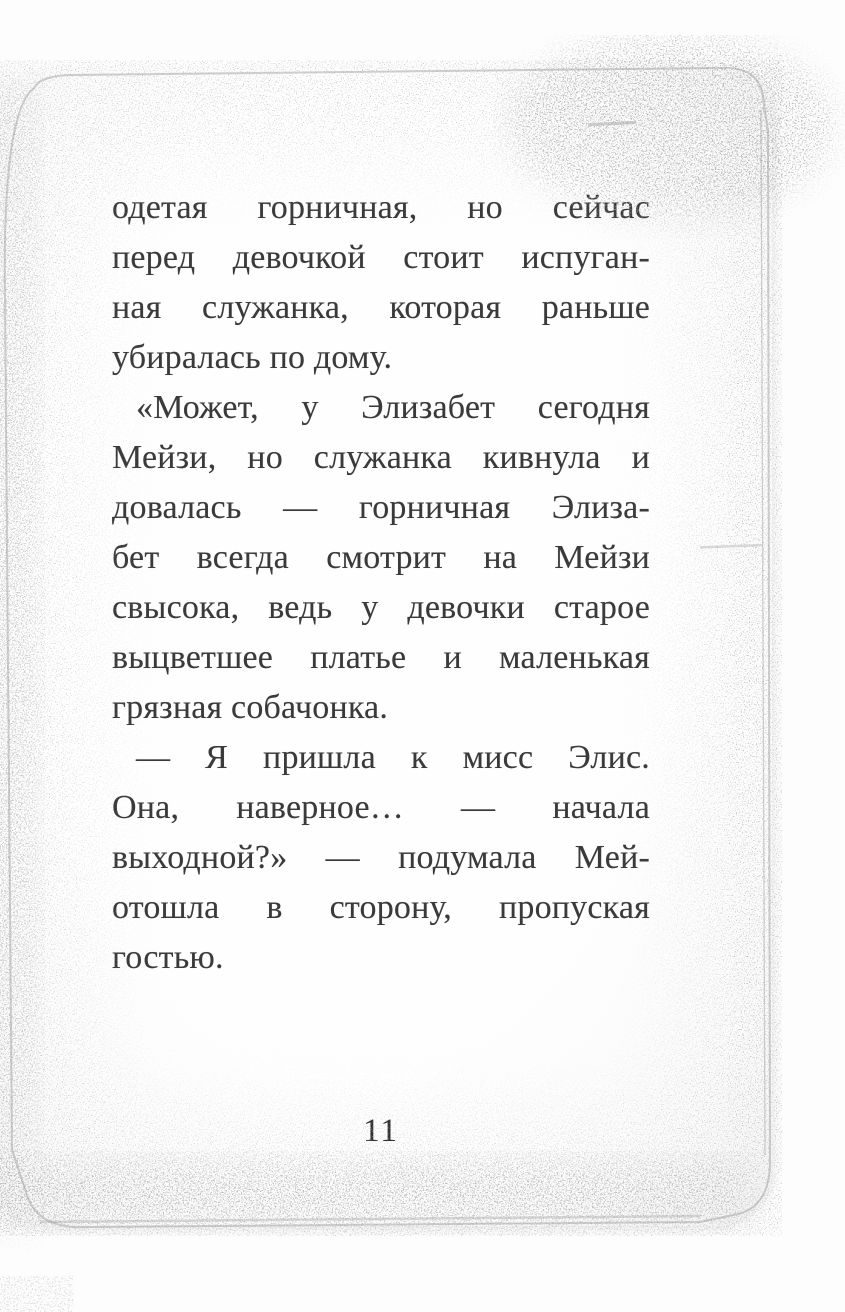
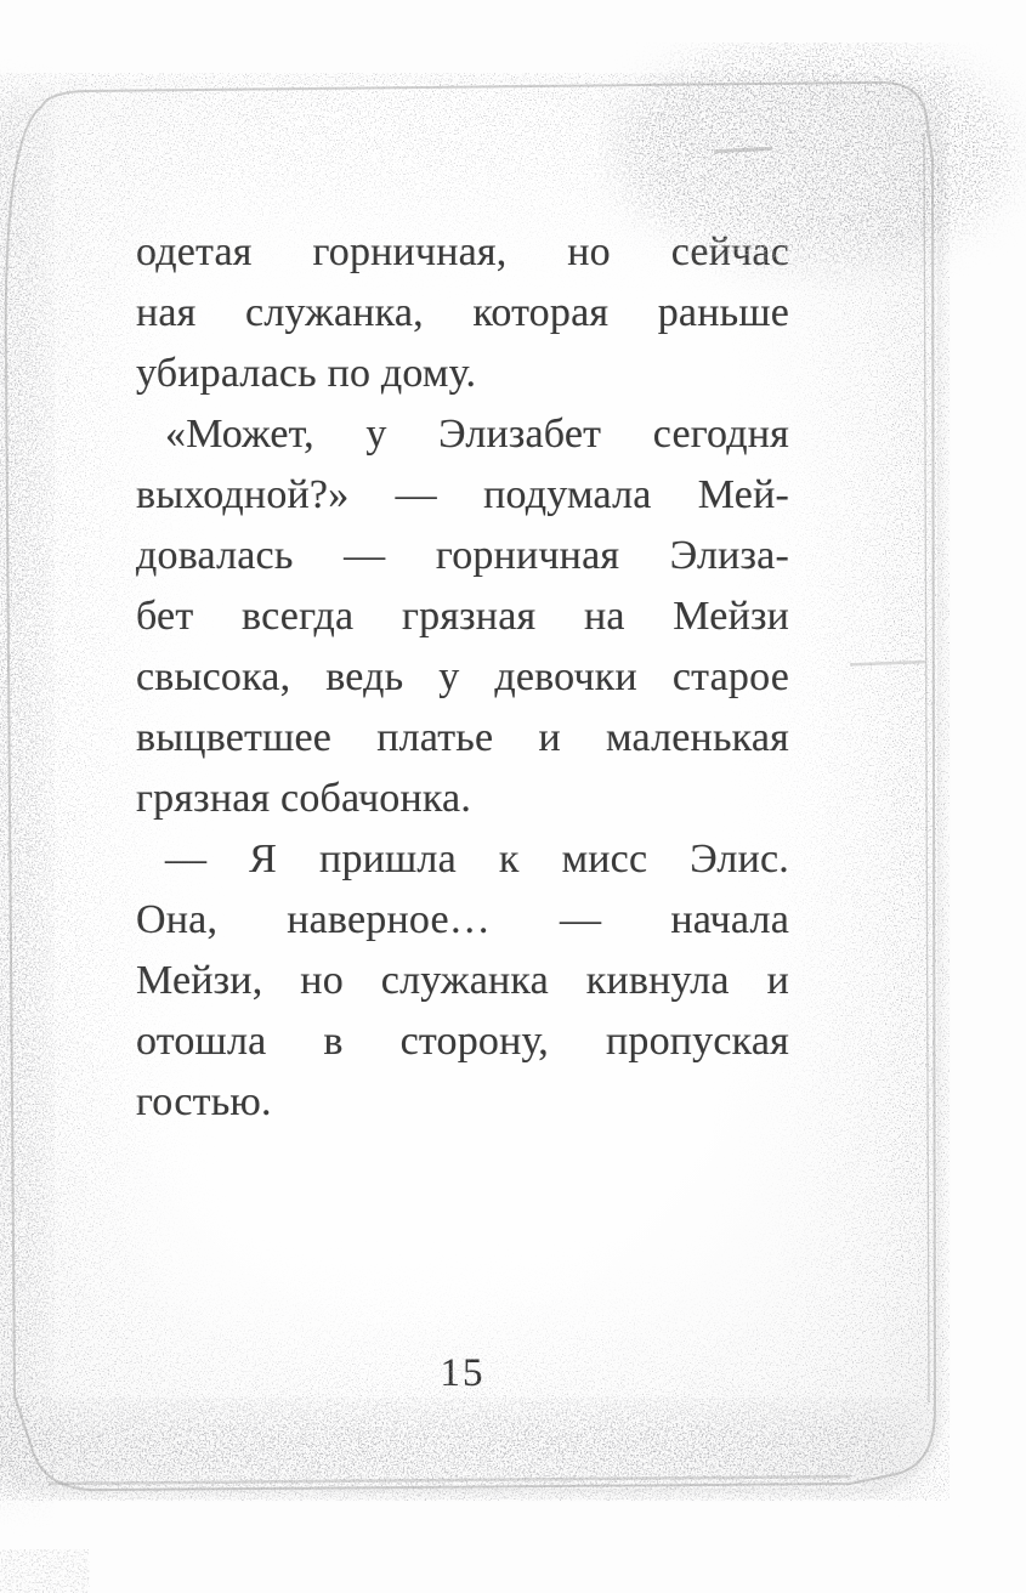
  одетая горничная, но
- перед девочкой стоит испуган-
  ная служанка, которая раньше
  убиралась по дому.
  «Может, у Элизабет сегодня
- Мейзи, но служанка кивнула и
+ выходной?» — подумала Мей-
  довалась — горничная Элиза-
- бет всегда смотрит на Мейзи
+ бет всегда грязная на Мейзи
  свысока, ведь у девочки старое
  выцветшее платье и маленькая
  грязная собачонка.
  — Я пришла к мисс Элис.
  Она, наверное… — начала
- выходной?» — подумала Мей-
+ Мейзи, но служанка кивнула и
  отошла в сторону, пропуская
  гостью.
- 11
+ 15
